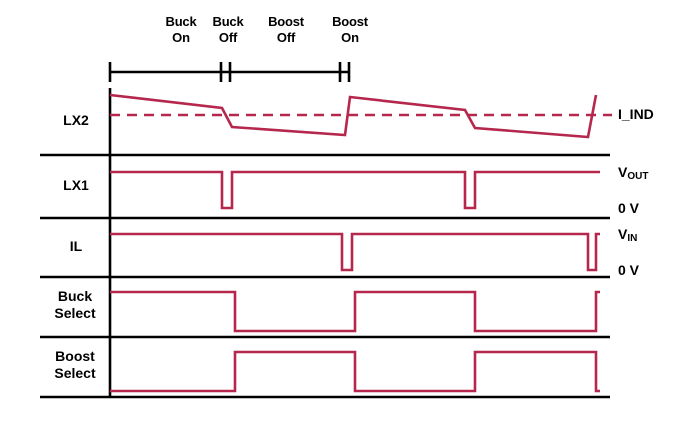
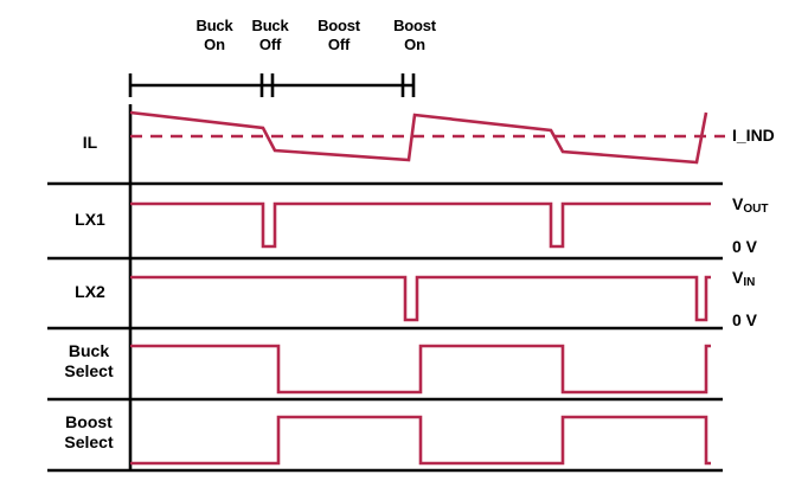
  Buck
  On
  Buck
  Off
  Boost
  Off
  Boost
  On
- LX2
+ IL
  LX1
- IL
+ LX2
  Buck
  Select
  Boost
  Select
  I_IND
  VOUT
  0 V
  VIN
  0 V
